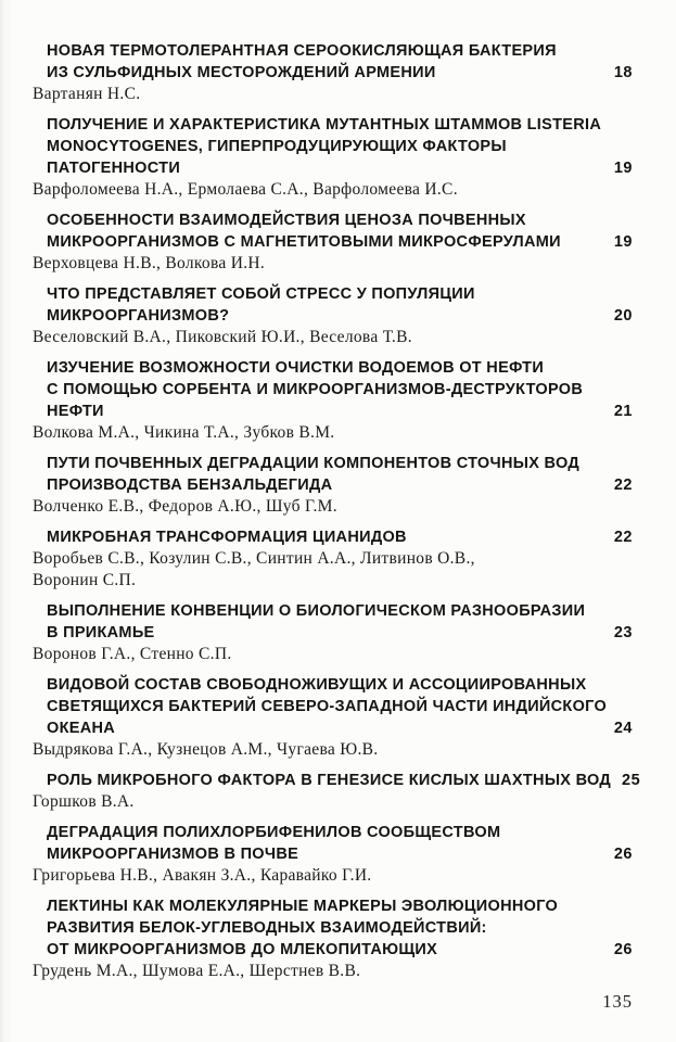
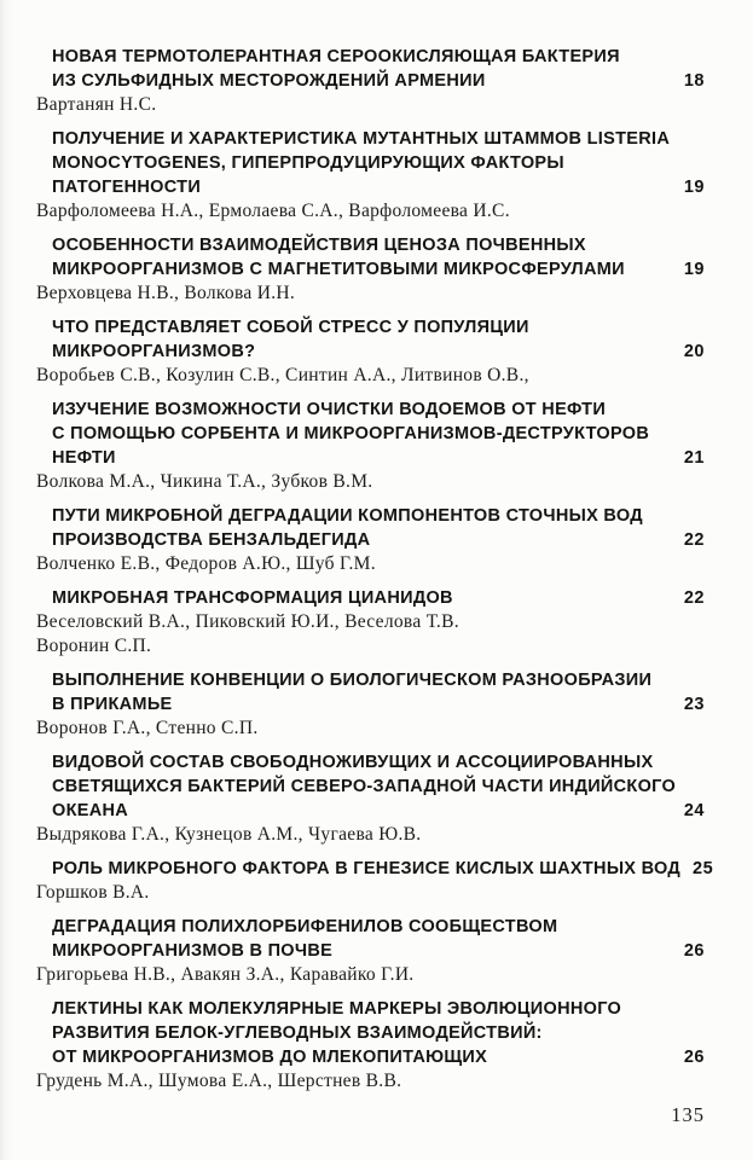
  НОВАЯ ТЕРМОТОЛЕРАНТНАЯ СЕРООКИСЛЯЮЩАЯ БАКТЕРИЯ
  ИЗ СУЛЬФИДНЫХ МЕСТОРОЖДЕНИЙ АРМЕНИИ
  18
  Вартанян Н.С.
  ПОЛУЧЕНИЕ И ХАРАКТЕРИСТИКА МУТАНТНЫХ ШТАММОВ LISTERIA
  MONOCYTOGENES, ГИПЕРПРОДУЦИРУЮЩИХ ФАКТОРЫ
  ПАТОГЕННОСТИ
  19
  Варфоломеева Н.А., Ермолаева С.А., Варфоломеева И.С.
  ОСОБЕННОСТИ ВЗАИМОДЕЙСТВИЯ ЦЕНОЗА ПОЧВЕННЫХ
  МИКРООРГАНИЗМОВ С МАГНЕТИТОВЫМИ МИКРОСФЕРУЛАМИ
  19
  Верховцева Н.В., Волкова И.Н.
  ЧТО ПРЕДСТАВЛЯЕТ СОБОЙ СТРЕСС У ПОПУЛЯЦИИ
  МИКРООРГАНИЗМОВ?
  20
- Веселовский В.А., Пиковский Ю.И., Веселова Т.В.
+ Воробьев С.В., Козулин С.В., Синтин А.А., Литвинов О.В.,
  ИЗУЧЕНИЕ ВОЗМОЖНОСТИ ОЧИСТКИ ВОДОЕМОВ ОТ НЕФТИ
  С ПОМОЩЬЮ СОРБЕНТА И МИКРООРГАНИЗМОВ-ДЕСТРУКТОРОВ
  НЕФТИ
  21
  Волкова М.А., Чикина Т.А., Зубков В.М.
- ПУТИ ПОЧВЕННЫХ ДЕГРАДАЦИИ КОМПОНЕНТОВ СТОЧНЫХ ВОД
+ ПУТИ МИКРОБНОЙ ДЕГРАДАЦИИ КОМПОНЕНТОВ СТОЧНЫХ ВОД
  ПРОИЗВОДСТВА БЕНЗАЛЬДЕГИДА
  22
  Волченко Е.В., Федоров А.Ю., Шуб Г.М.
  МИКРОБНАЯ ТРАНСФОРМАЦИЯ ЦИАНИДОВ
  22
- Воробьев С.В., Козулин С.В., Синтин А.А., Литвинов О.В.,
+ Веселовский В.А., Пиковский Ю.И., Веселова Т.В.
  Воронин С.П.
  ВЫПОЛНЕНИЕ КОНВЕНЦИИ О БИОЛОГИЧЕСКОМ РАЗНООБРАЗИИ
  В ПРИКАМЬЕ
  23
  Воронов Г.А., Стенно С.П.
  ВИДОВОЙ СОСТАВ СВОБОДНОЖИВУЩИХ И АССОЦИИРОВАННЫХ
  СВЕТЯЩИХСЯ БАКТЕРИЙ СЕВЕРО-ЗАПАДНОЙ ЧАСТИ ИНДИЙСКОГО
  ОКЕАНА
  24
  Выдрякова Г.А., Кузнецов А.М., Чугаева Ю.В.
  РОЛЬ МИКРОБНОГО ФАКТОРА В ГЕНЕЗИСЕ КИСЛЫХ ШАХТНЫХ ВОД
  25
  Горшков В.А.
  ДЕГРАДАЦИЯ ПОЛИХЛОРБИФЕНИЛОВ СООБЩЕСТВОМ
  МИКРООРГАНИЗМОВ В ПОЧВЕ
  26
  Григорьева Н.В., Авакян З.А., Каравайко Г.И.
  ЛЕКТИНЫ КАК МОЛЕКУЛЯРНЫЕ МАРКЕРЫ ЭВОЛЮЦИОННОГО
  РАЗВИТИЯ БЕЛОК-УГЛЕВОДНЫХ ВЗАИМОДЕЙСТВИЙ:
  ОТ МИКРООРГАНИЗМОВ ДО МЛЕКОПИТАЮЩИХ
  26
  Грудень М.А., Шумова Е.А., Шерстнев В.В.
  135
